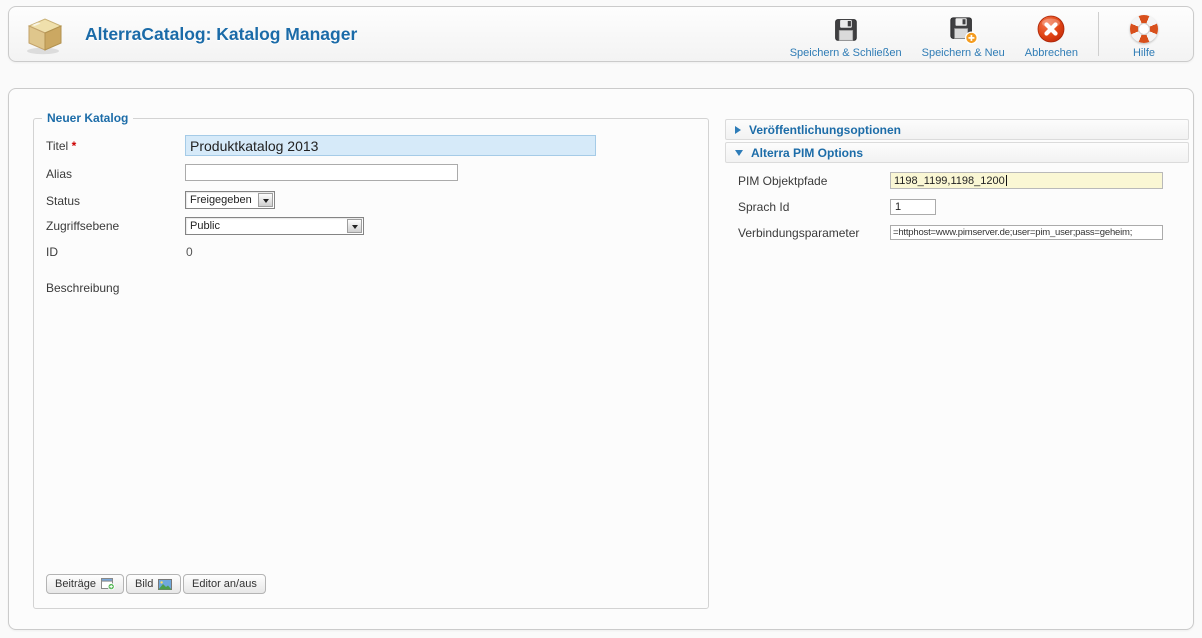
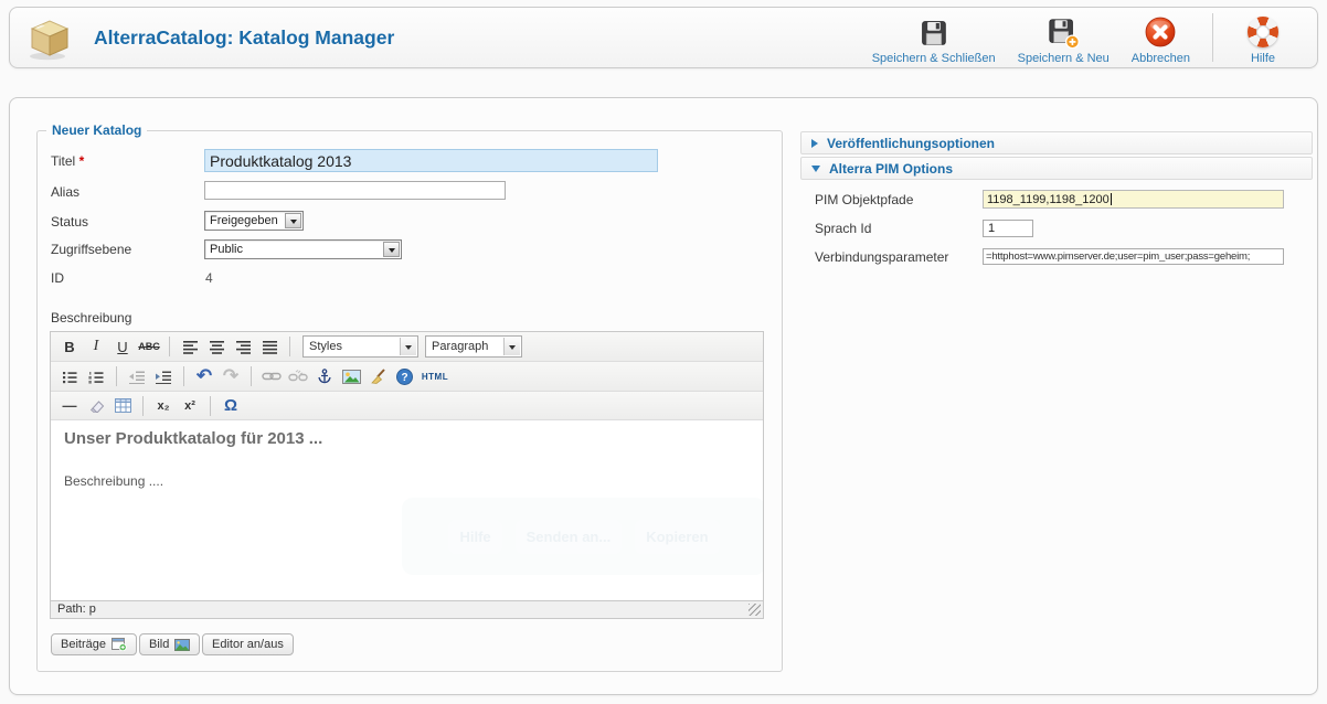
  AlterraCatalog: Katalog Manager
  Speichern & Schließen
  Speichern & Neu
  Abbrechen
  Hilfe
  Neuer Katalog
  Titel *
  Produktkatalog 2013
  Alias
  Status
  Freigegeben
  Zugriffsebene
  Public
  ID
- 0
+ 4
  Beschreibung
+ B
+ I
+ U
+ ABC
+ Styles
+ Paragraph
+ ↶
+ ↷
+ ?
+ HTML
+ —
+ x₂
+ x²
+ Ω
+ Unser Produktkatalog für 2013 ...
+ Beschreibung ....
+ Path: p
  Beiträge
  Bild
  Editor an/aus
  Veröffentlichungsoptionen
  Alterra PIM Options
  PIM Objektpfade
  1198_1199,1198_1200
  Sprach Id
  1
  Verbindungsparameter
  =httphost=www.pimserver.de;user=pim_user;pass=geheim;
